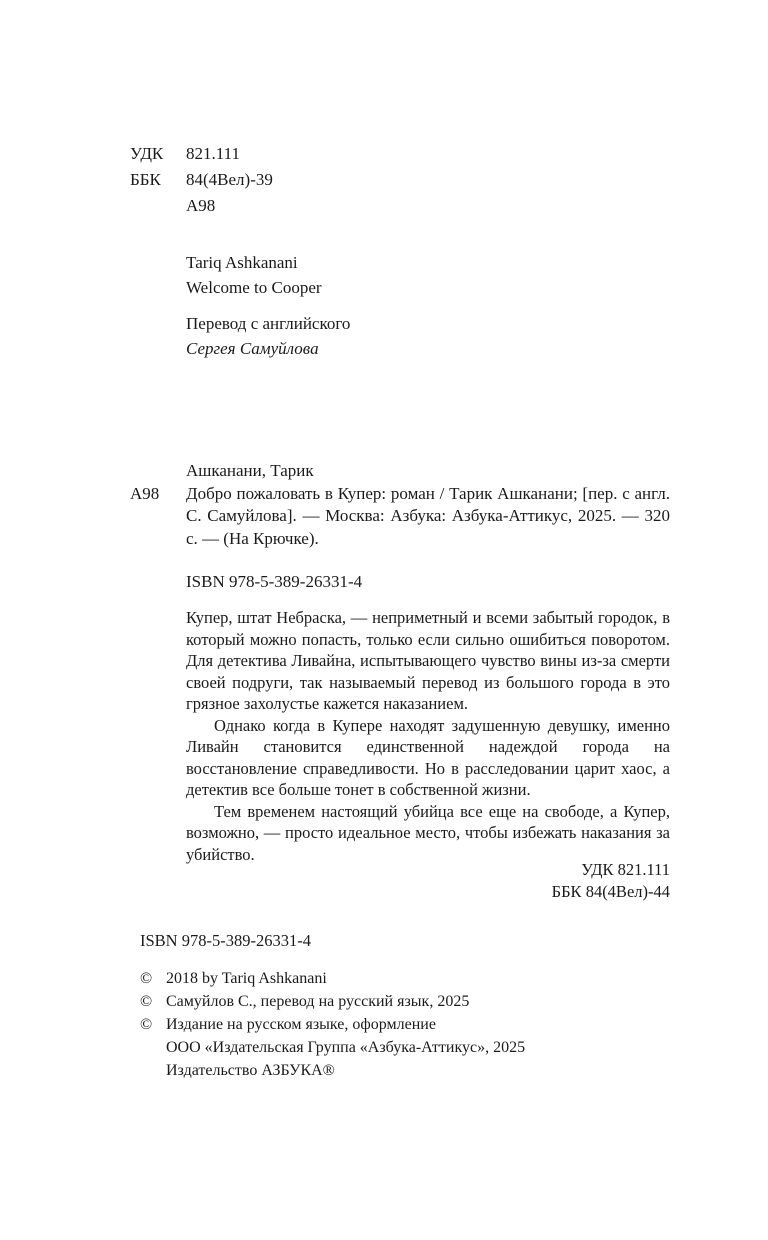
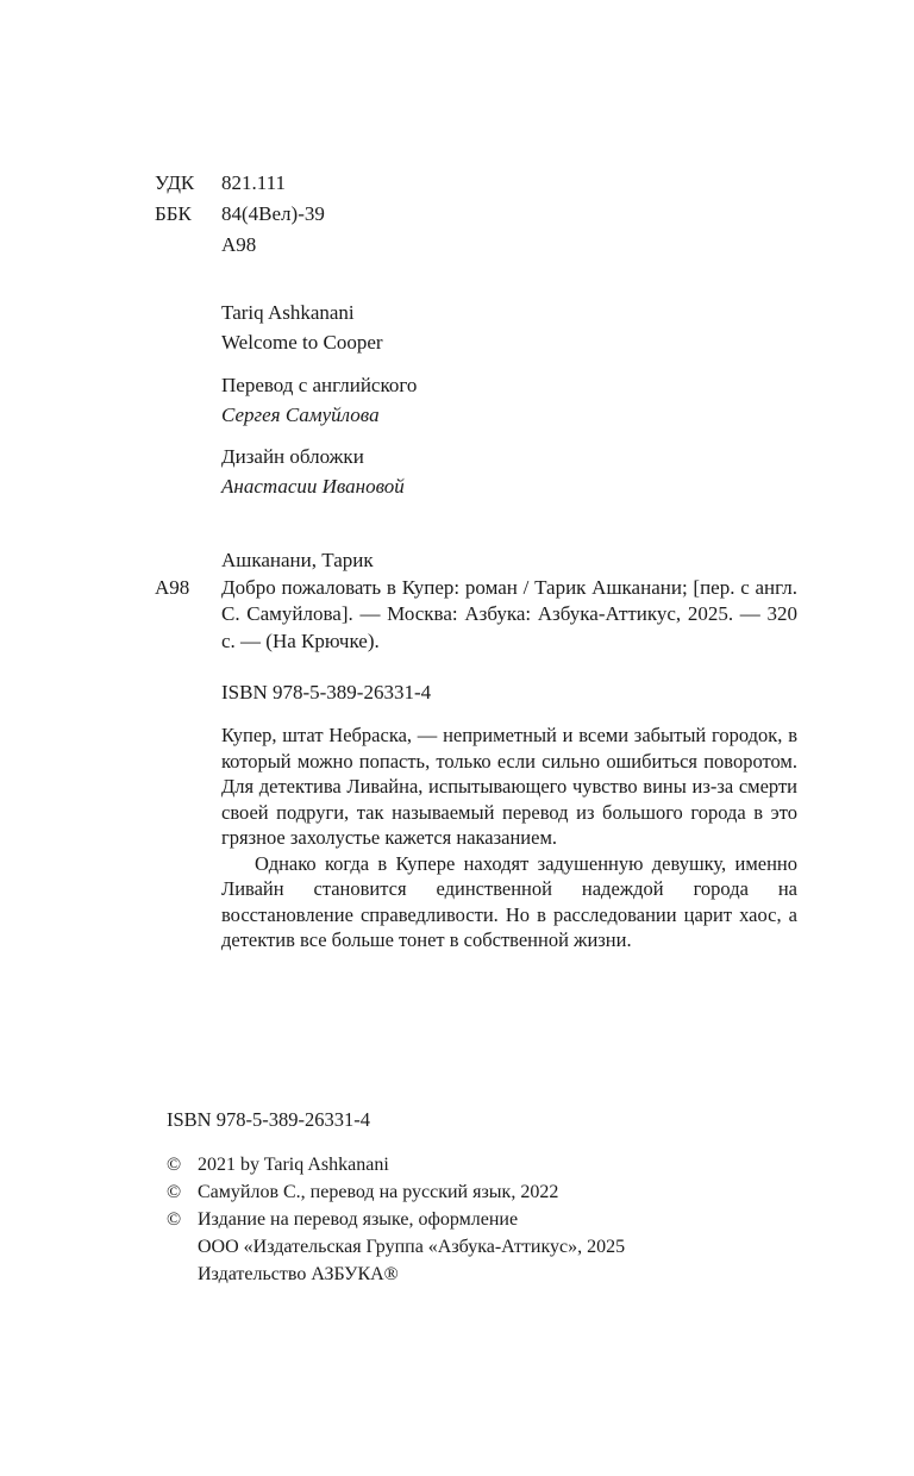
  УДК
  821.111
  ББК
  84(4Вел)-39
  А98
  Tariq Ashkanani
  Welcome to Cooper
  Перевод с английского
  Сергея Самуйлова
+ Дизайн обложки
+ Анастасии Ивановой
  Ашканани, Тарик
  А98
  Добро пожаловать в Купер: роман / Тарик Ашканани; [пер. с англ. С. Самуйлова]. — Москва: Азбука: Азбука-Аттикус, 2025. — 320 с. — (На Крючке).
  ISBN 978-5-389-26331-4
  Купер, штат Небраска, — неприметный и всеми забытый городок, в который можно попасть, только если сильно ошибиться поворотом. Для детектива Ливайна, испытывающего чувство вины из-за смерти своей подруги, так называемый перевод из большого города в это грязное захолустье кажется наказанием.
  Однако когда в Купере находят задушенную девушку, именно Ливайн становится единственной надеждой города на восстановление справедливости. Но в расследовании царит хаос, а детектив все больше тонет в собственной жизни.
- Тем временем настоящий убийца все еще на свободе, а Купер, возможно, — просто идеальное место, чтобы избежать наказания за убийство.
- УДК 821.111
- ББК 84(4Вел)-44
  ISBN 978-5-389-26331-4
  ©
- 2018 by Tariq Ashkanani
+ 2021 by Tariq Ashkanani
  ©
- Самуйлов С., перевод на русский язык, 2025
+ Самуйлов С., перевод на русский язык, 2022
  ©
- Издание на русском языке, оформление
+ Издание на перевод языке, оформление
  ООО «Издательская Группа «Азбука-Аттикус», 2025
  Издательство АЗБУКА®
